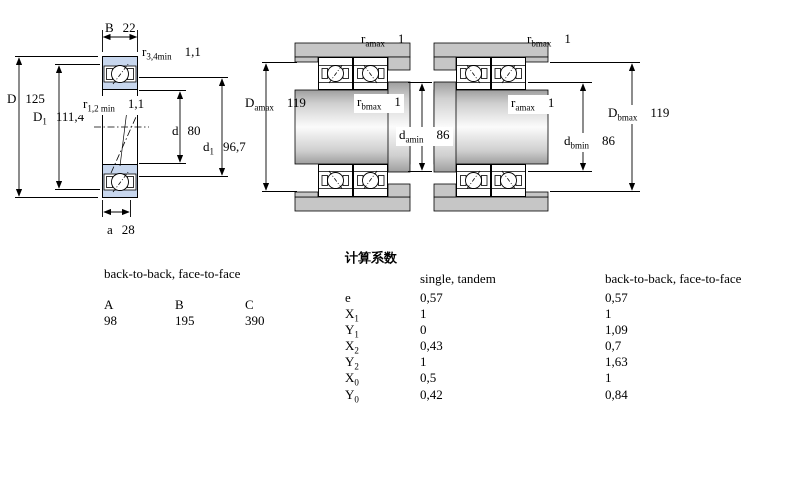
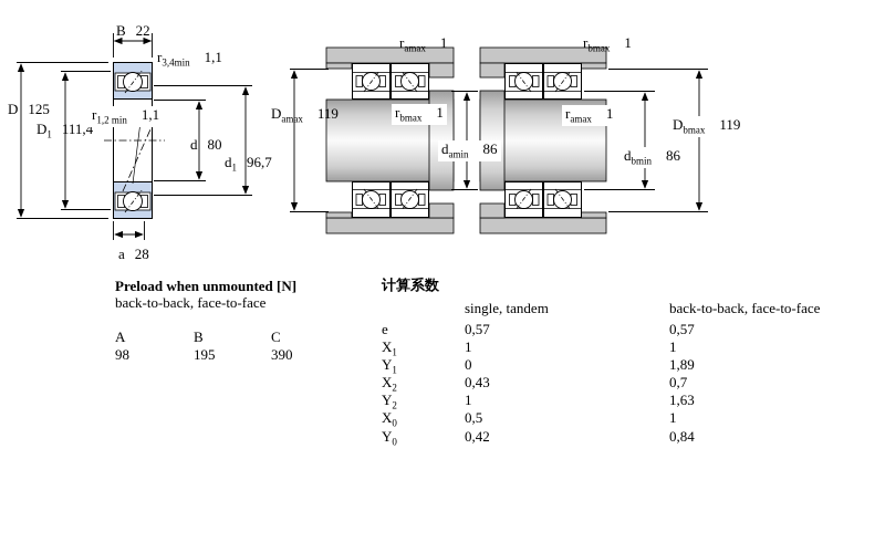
  B 22
  r3,4min1,1
  D 125
  D1111,4
  r1,2 min1,1
  d 80
  d196,7
  a 28
  ramax1
  Damax119
  rbmax1
  damin86
  rbmax1
  ramax1
  dbmin86
  Dbmax119
+ Preload when unmounted [N]
  back-to-back, face-to-face
  A
  B
  C
  98
  195
  390
  计算系数
  single, tandem
  back-to-back, face-to-face
  e
  0,57
  0,57
  X1
  1
  1
  Y1
  0
- 1,09
+ 1,89
  X2
  0,43
  0,7
  Y2
  1
  1,63
  X0
  0,5
  1
  Y0
  0,42
  0,84
